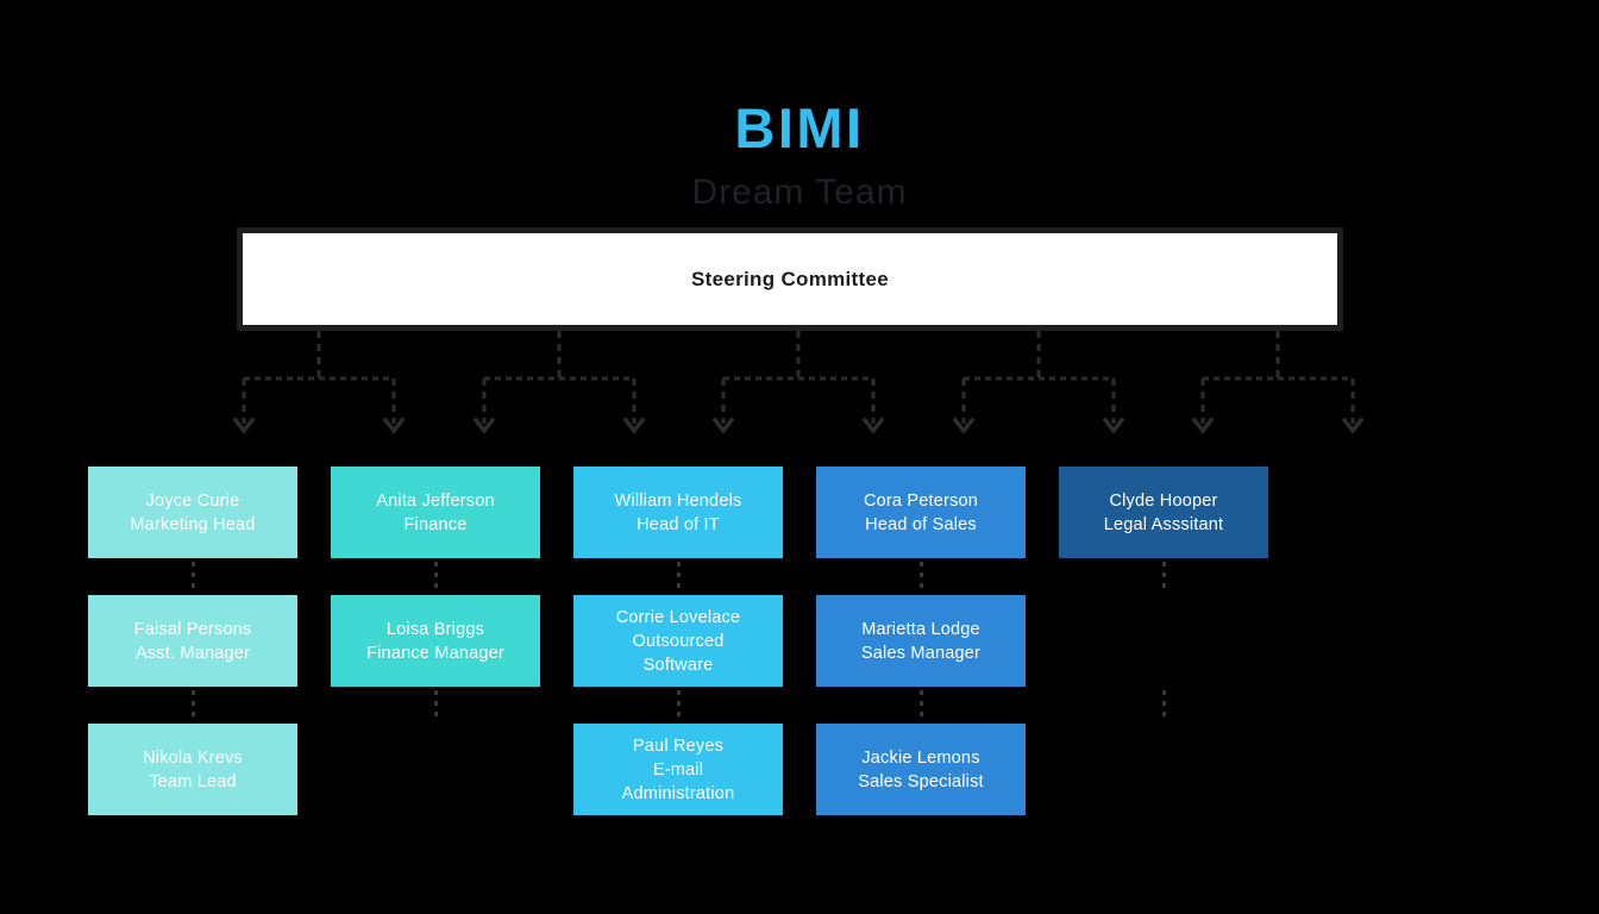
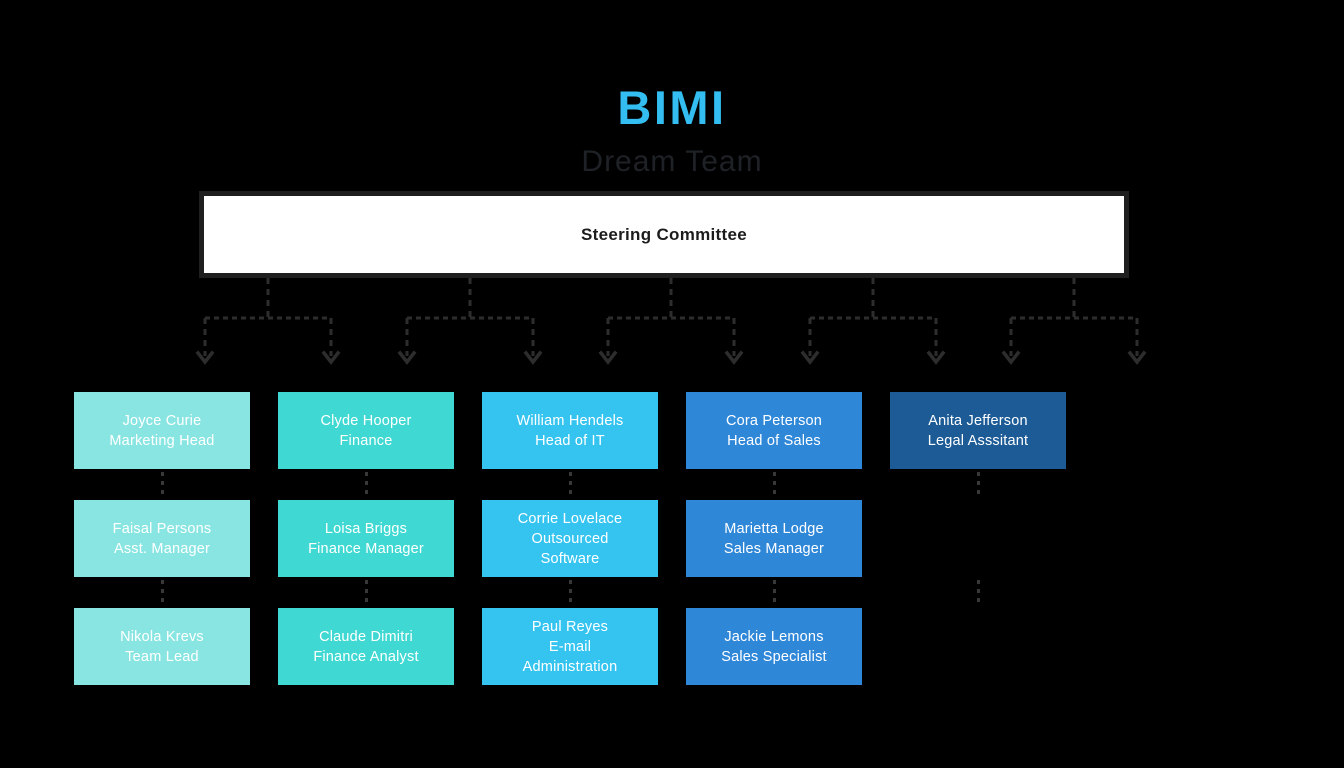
  BIMI
  Dream Team
  Steering Committee
  Joyce Curie
  Marketing Head
  Faisal Persons
  Asst. Manager
  Nikola Krevs
  Team Lead
- Anita Jefferson
+ Clyde Hooper
  Finance
  Loisa Briggs
  Finance Manager
+ Claude Dimitri
+ Finance Analyst
  William Hendels
  Head of IT
  Corrie Lovelace
  Outsourced
  Software
  Paul Reyes
  E-mail
  Administration
  Cora Peterson
  Head of Sales
  Marietta Lodge
  Sales Manager
  Jackie Lemons
  Sales Specialist
- Clyde Hooper
+ Anita Jefferson
  Legal Asssitant
